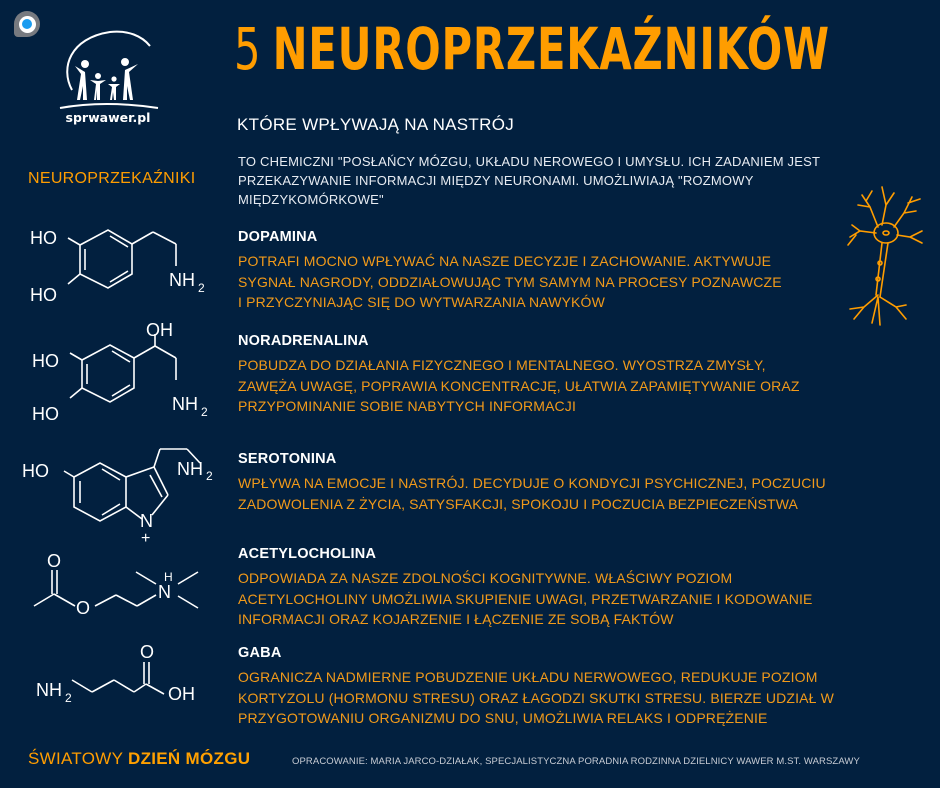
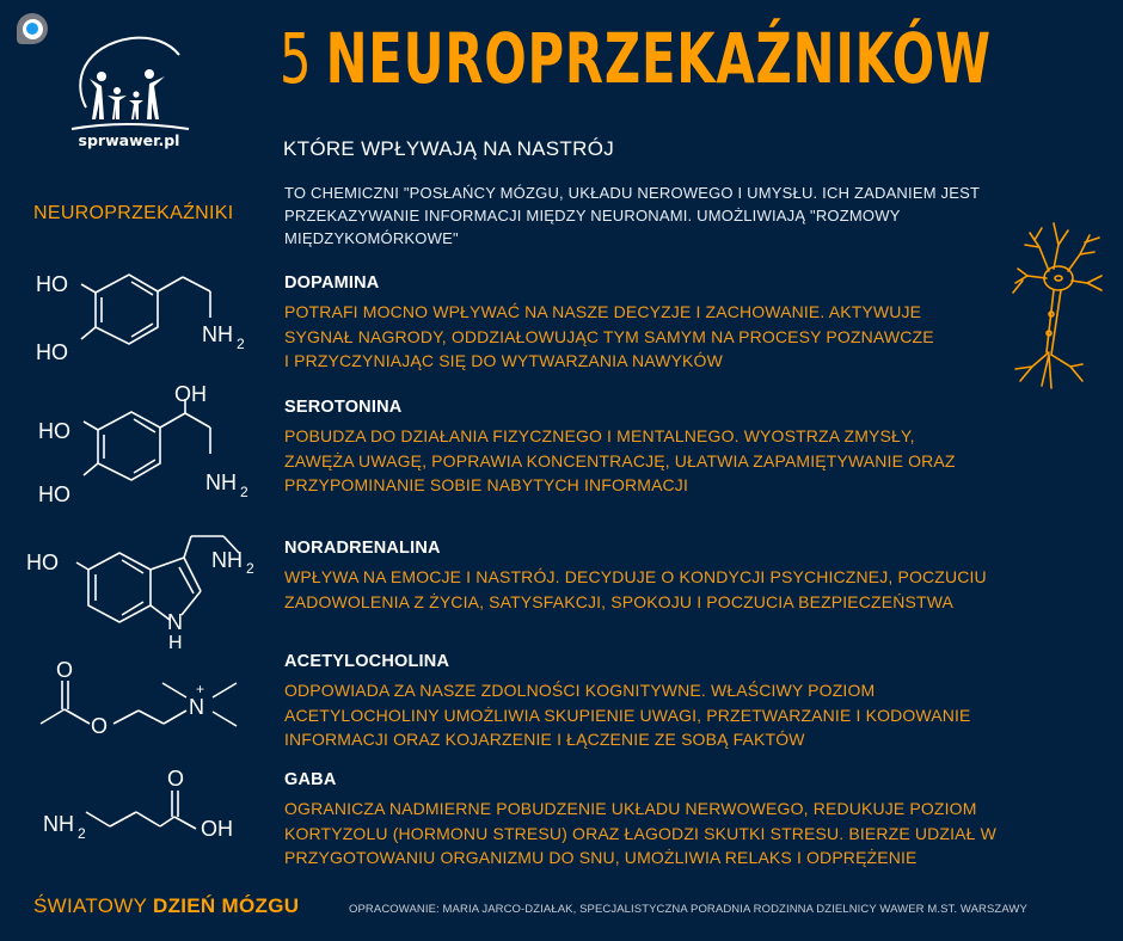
  sprwawer.pl
  5 NEUROPRZEKAŹNIKÓW
  KTÓRE WPŁYWAJĄ NA NASTRÓJ
  NEUROPRZEKAŹNIKI
  TO CHEMICZNI "POSŁAŃCY MÓZGU, UKŁADU NEROWEGO I UMYSŁU. ICH ZADANIEM JEST PRZEKAZYWANIE INFORMACJI MIĘDZY NEURONAMI. UMOŻLIWIAJĄ "ROZMOWY MIĘDZYKOMÓRKOWE"
  HO
  HO
  NH
  2
  DOPAMINA
  POTRAFI MOCNO WPŁYWAĆ NA NASZE DECYZJE I ZACHOWANIE. AKTYWUJE
  SYGNAŁ NAGRODY, ODDZIAŁOWUJĄC TYM SAMYM NA PROCESY POZNAWCZE
  I PRZYCZYNIAJĄC SIĘ DO WYTWARZANIA NAWYKÓW
  HO
  HO
  OH
  NH
  2
- NORADRENALINA
+ SEROTONINA
  POBUDZA DO DZIAŁANIA FIZYCZNEGO I MENTALNEGO. WYOSTRZA ZMYSŁY,
  ZAWĘŻA UWAGĘ, POPRAWIA KONCENTRACJĘ, UŁATWIA ZAPAMIĘTYWANIE ORAZ
  PRZYPOMINANIE SOBIE NABYTYCH INFORMACJI
  HO
  NH
  2
  N
- +
+ H
- SEROTONINA
+ NORADRENALINA
  WPŁYWA NA EMOCJE I NASTRÓJ. DECYDUJE O KONDYCJI PSYCHICZNEJ, POCZUCIU
  ZADOWOLENIA Z ŻYCIA, SATYSFAKCJI, SPOKOJU I POCZUCIA BEZPIECZEŃSTWA
  O
  O
  N
- H
+ +
  ACETYLOCHOLINA
  ODPOWIADA ZA NASZE ZDOLNOŚCI KOGNITYWNE. WŁAŚCIWY POZIOM
  ACETYLOCHOLINY UMOŻLIWIA SKUPIENIE UWAGI, PRZETWARZANIE I KODOWANIE
  INFORMACJI ORAZ KOJARZENIE I ŁĄCZENIE ZE SOBĄ FAKTÓW
  NH
  2
  O
  OH
  GABA
  OGRANICZA NADMIERNE POBUDZENIE UKŁADU NERWOWEGO, REDUKUJE POZIOM
  KORTYZOLU (HORMONU STRESU) ORAZ ŁAGODZI SKUTKI STRESU. BIERZE UDZIAŁ W
  PRZYGOTOWANIU ORGANIZMU DO SNU, UMOŻLIWIA RELAKS I ODPRĘŻENIE
  ŚWIATOWY DZIEŃ MÓZGU
  OPRACOWANIE: MARIA JARCO-DZIAŁAK, SPECJALISTYCZNA PORADNIA RODZINNA DZIELNICY WAWER M.ST. WARSZAWY
